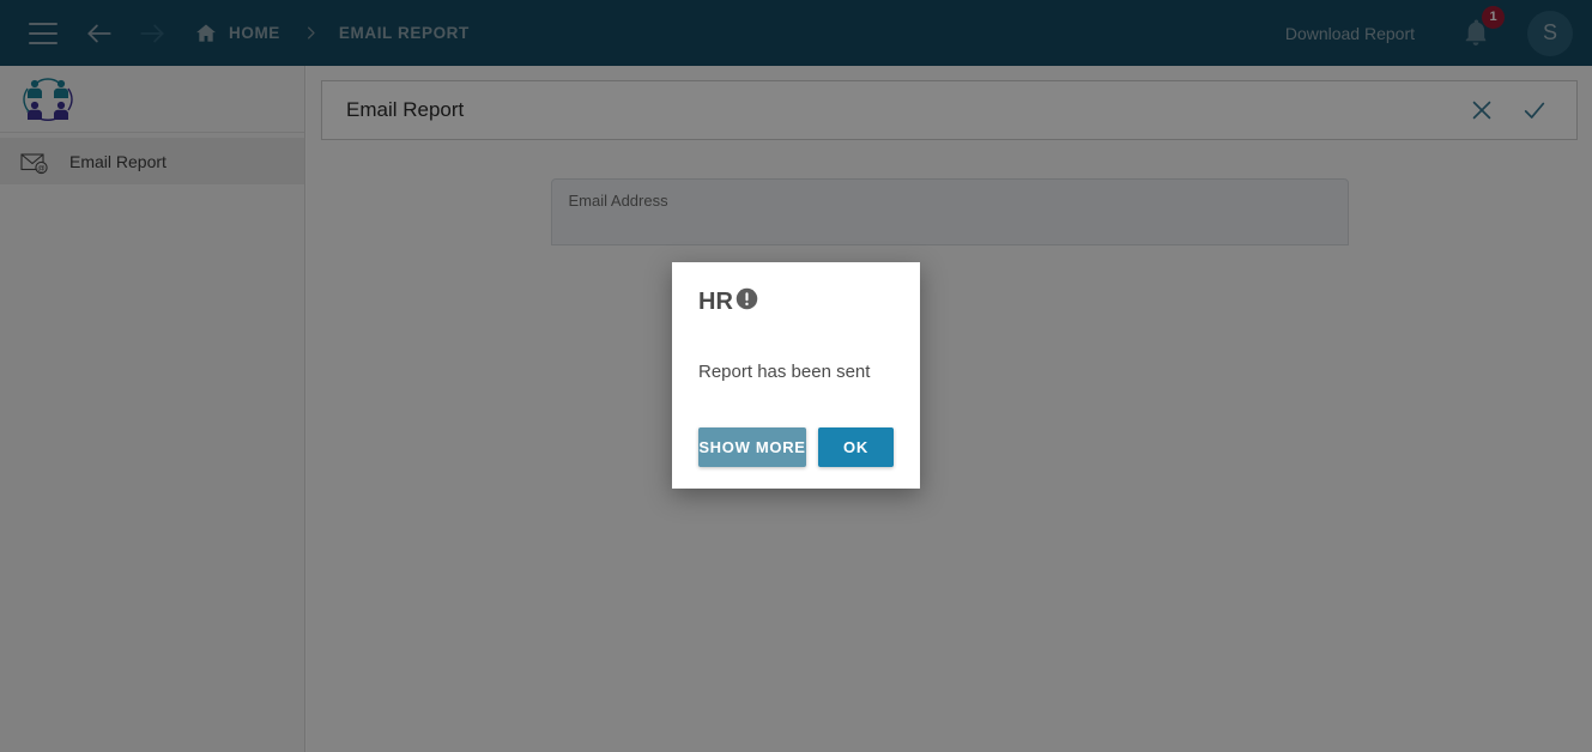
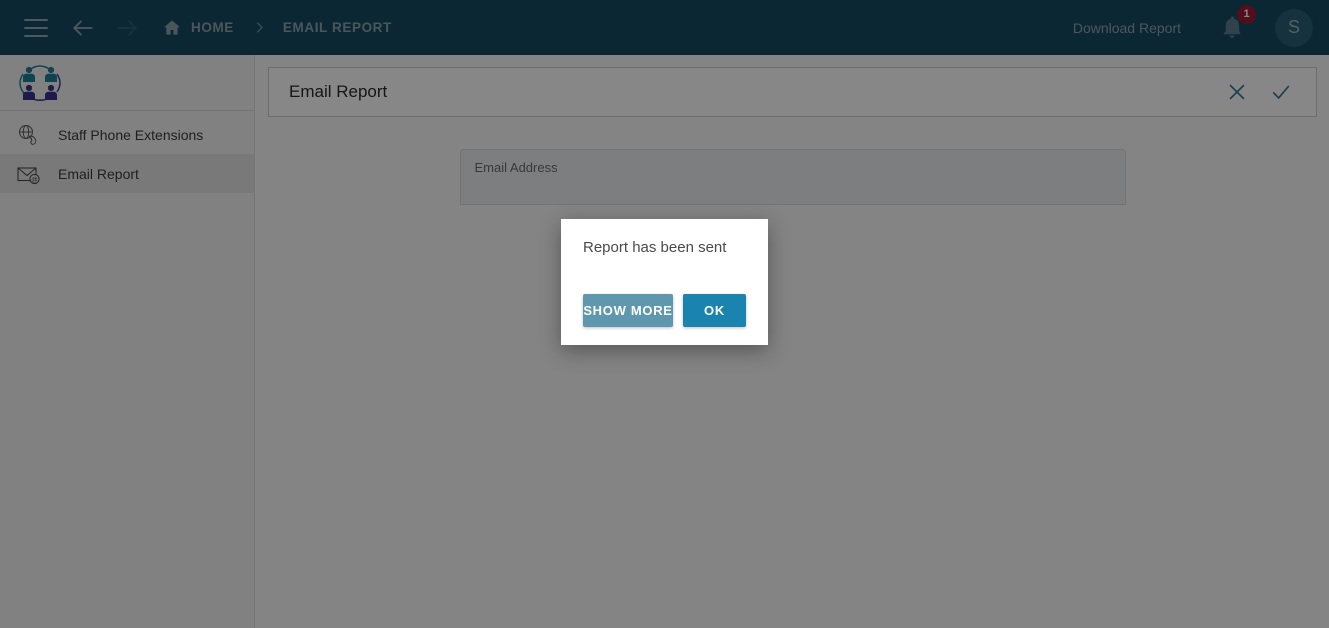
  HOME
  EMAIL REPORT
  Download Report
  1
  S
+ Staff Phone Extensions
  Email Report
  Email Report
  Email Address
- HR
  Report has been sent
  SHOW MORE
  OK
